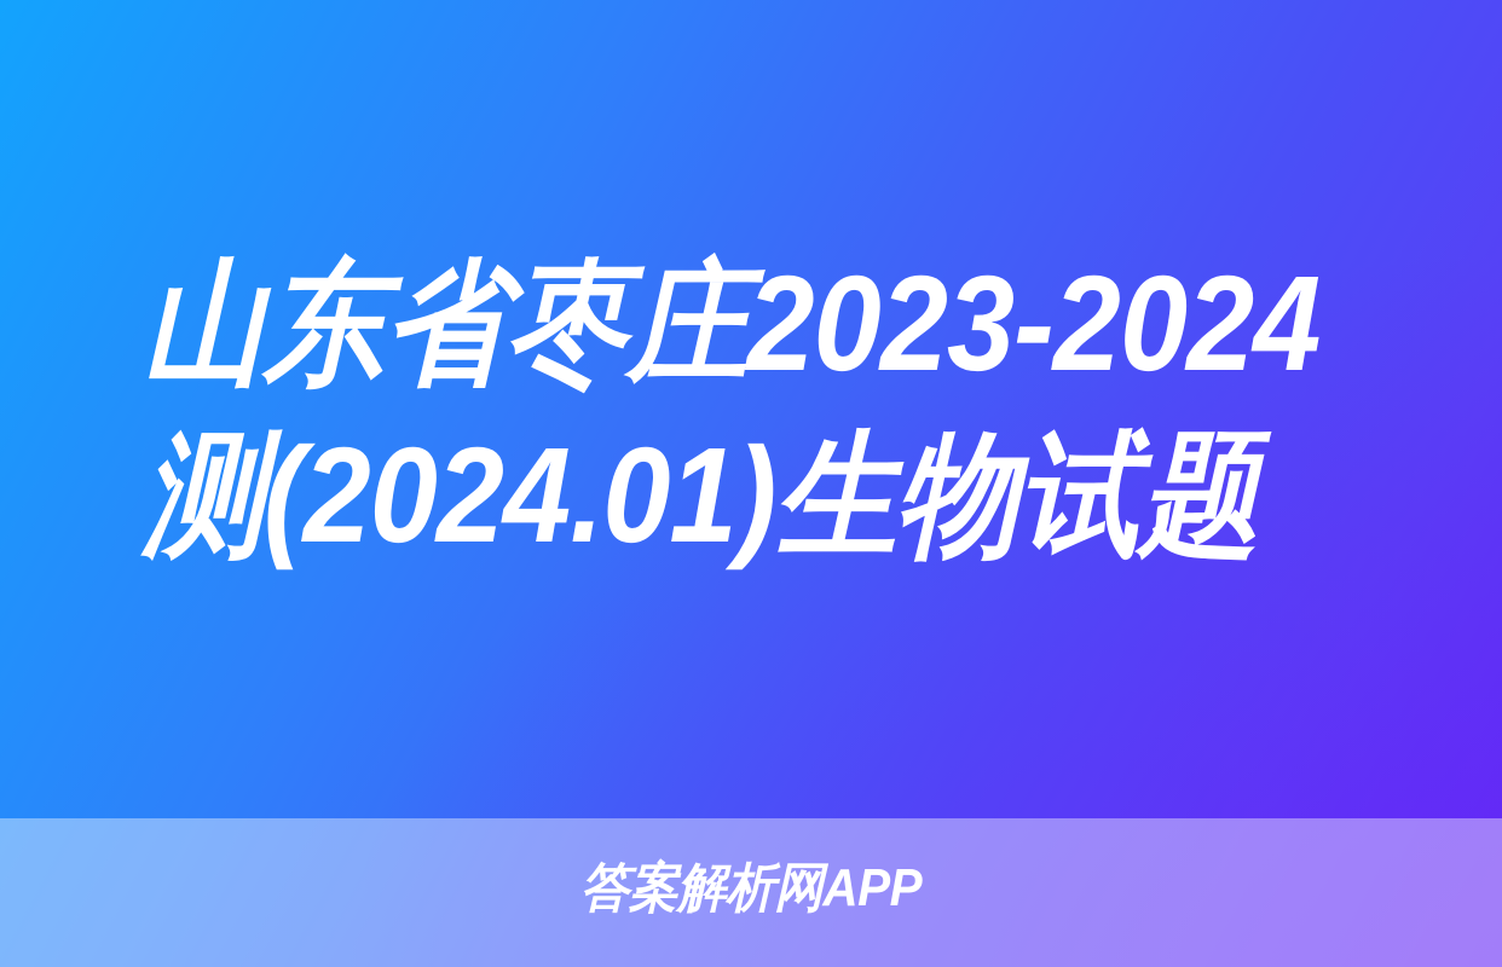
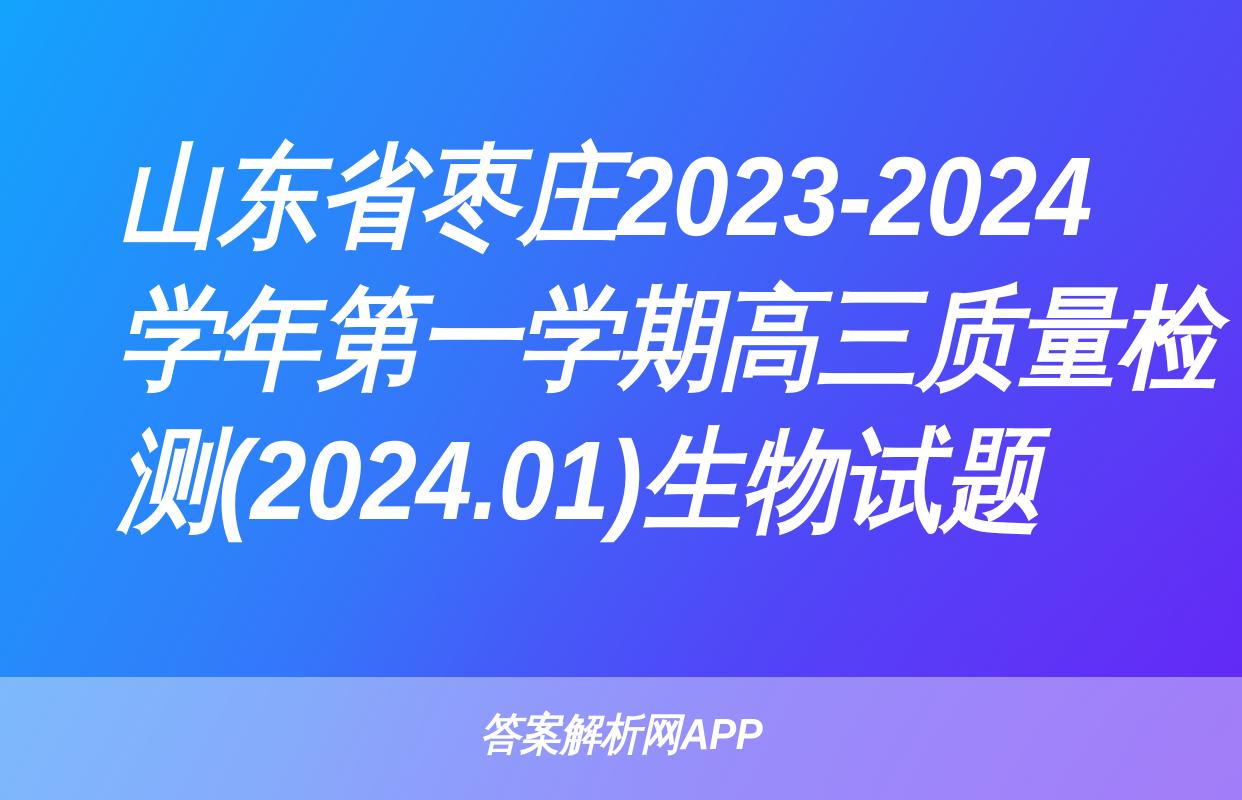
  山东省枣庄2023-2024
+ 学年第一学期高三质量检
  测(2024.01)生物试题
  答案解析网APP
